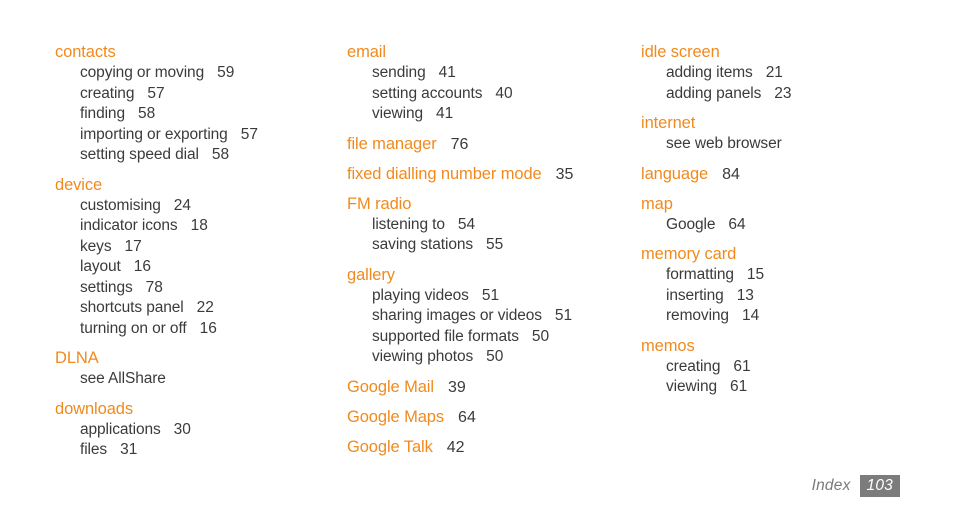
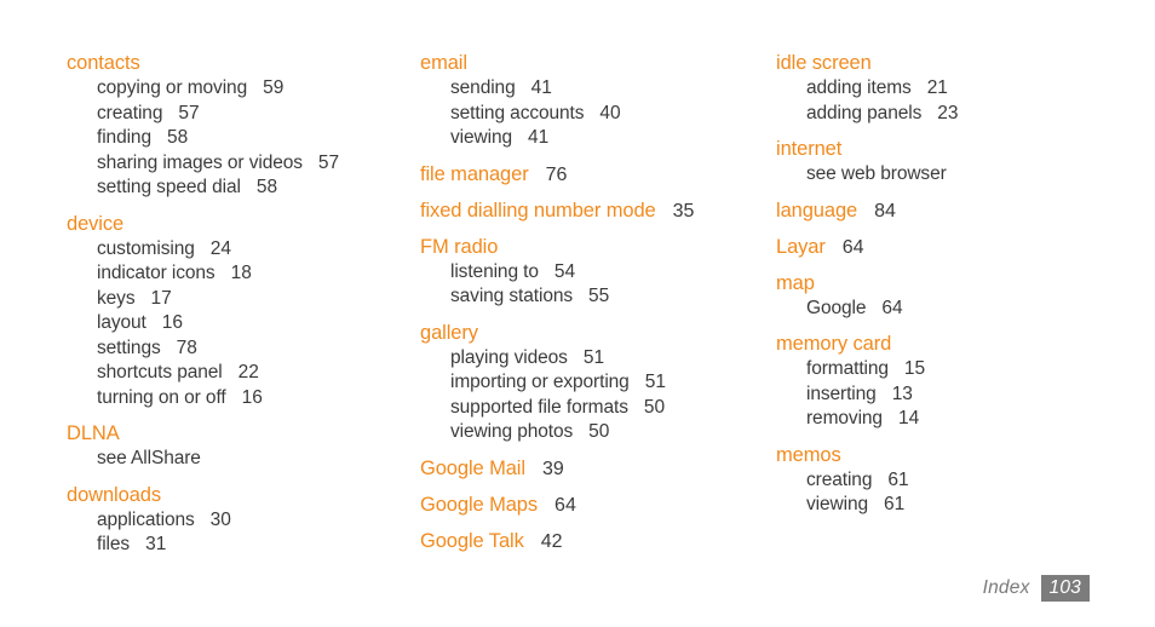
  contacts
  copying or moving 59
  creating 57
  finding 58
- importing or exporting 57
+ sharing images or videos 57
  setting speed dial 58
  device
  customising 24
  indicator icons 18
  keys 17
  layout 16
  settings 78
  shortcuts panel 22
  turning on or off 16
  DLNA
  see AllShare
  downloads
  applications 30
  files 31
  email
  sending 41
  setting accounts 40
  viewing 41
  file manager 76
  fixed dialling number mode 35
  FM radio
  listening to 54
  saving stations 55
  gallery
  playing videos 51
- sharing images or videos 51
+ importing or exporting 51
  supported file formats 50
  viewing photos 50
  Google Mail 39
  Google Maps 64
  Google Talk 42
  idle screen
  adding items 21
  adding panels 23
  internet
  see web browser
  language 84
+ Layar 64
  map
  Google 64
  memory card
  formatting 15
  inserting 13
  removing 14
  memos
  creating 61
  viewing 61
  Index
  103
